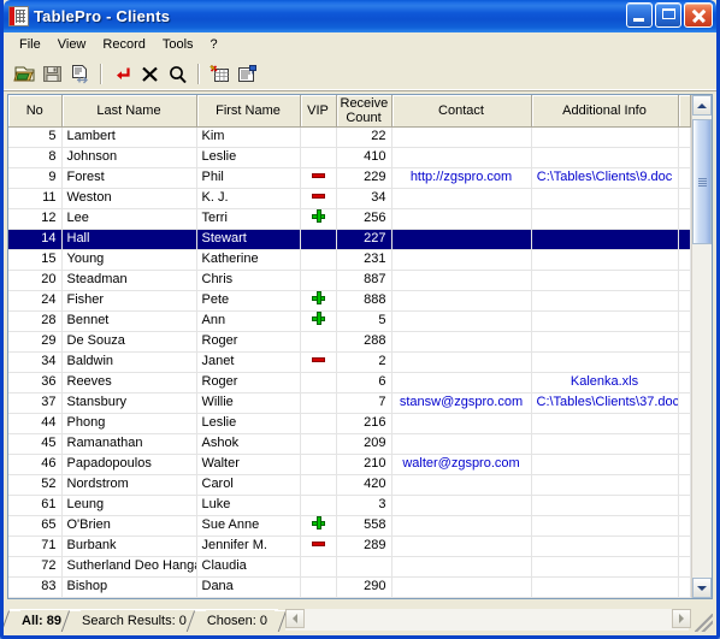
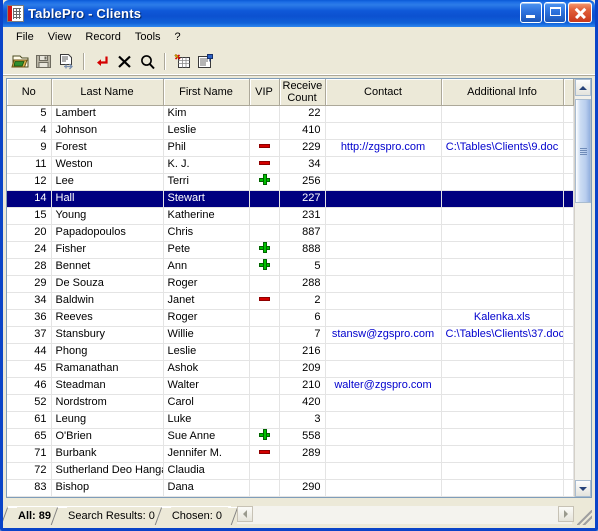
  TablePro - Clients
  File
  View
  Record
  Tools
  ?
  No	Last Name	First Name	VIP	Receive Count	Contact	Additional Info
  5	Lambert	Kim		22
- 8	Johnson	Leslie		410
+ 4	Johnson	Leslie		410
  9	Forest	Phil		229	http://zgspro.com	C:\Tables\Clients\9.doc
  11	Weston	K. J.		34
  12	Lee	Terri		256
  14	Hall	Stewart		227
  15	Young	Katherine		231
- 20	Steadman	Chris		887
+ 20	Papadopoulos	Chris		887
  24	Fisher	Pete		888
  28	Bennet	Ann		5
  29	De Souza	Roger		288
  34	Baldwin	Janet		2
  36	Reeves	Roger		6		Kalenka.xls
  37	Stansbury	Willie		7	stansw@zgspro.com	C:\Tables\Clients\37.doc
  44	Phong	Leslie		216
  45	Ramanathan	Ashok		209
- 46	Papadopoulos	Walter		210	walter@zgspro.com
+ 46	Steadman	Walter		210	walter@zgspro.com
  52	Nordstrom	Carol		420
  61	Leung	Luke		3
  65	O'Brien	Sue Anne		558
  71	Burbank	Jennifer M.		289
  72	Sutherland Deo Hang	Claudia
  83	Bishop	Dana		290
  All: 89
  Search Results: 0
  Chosen: 0
